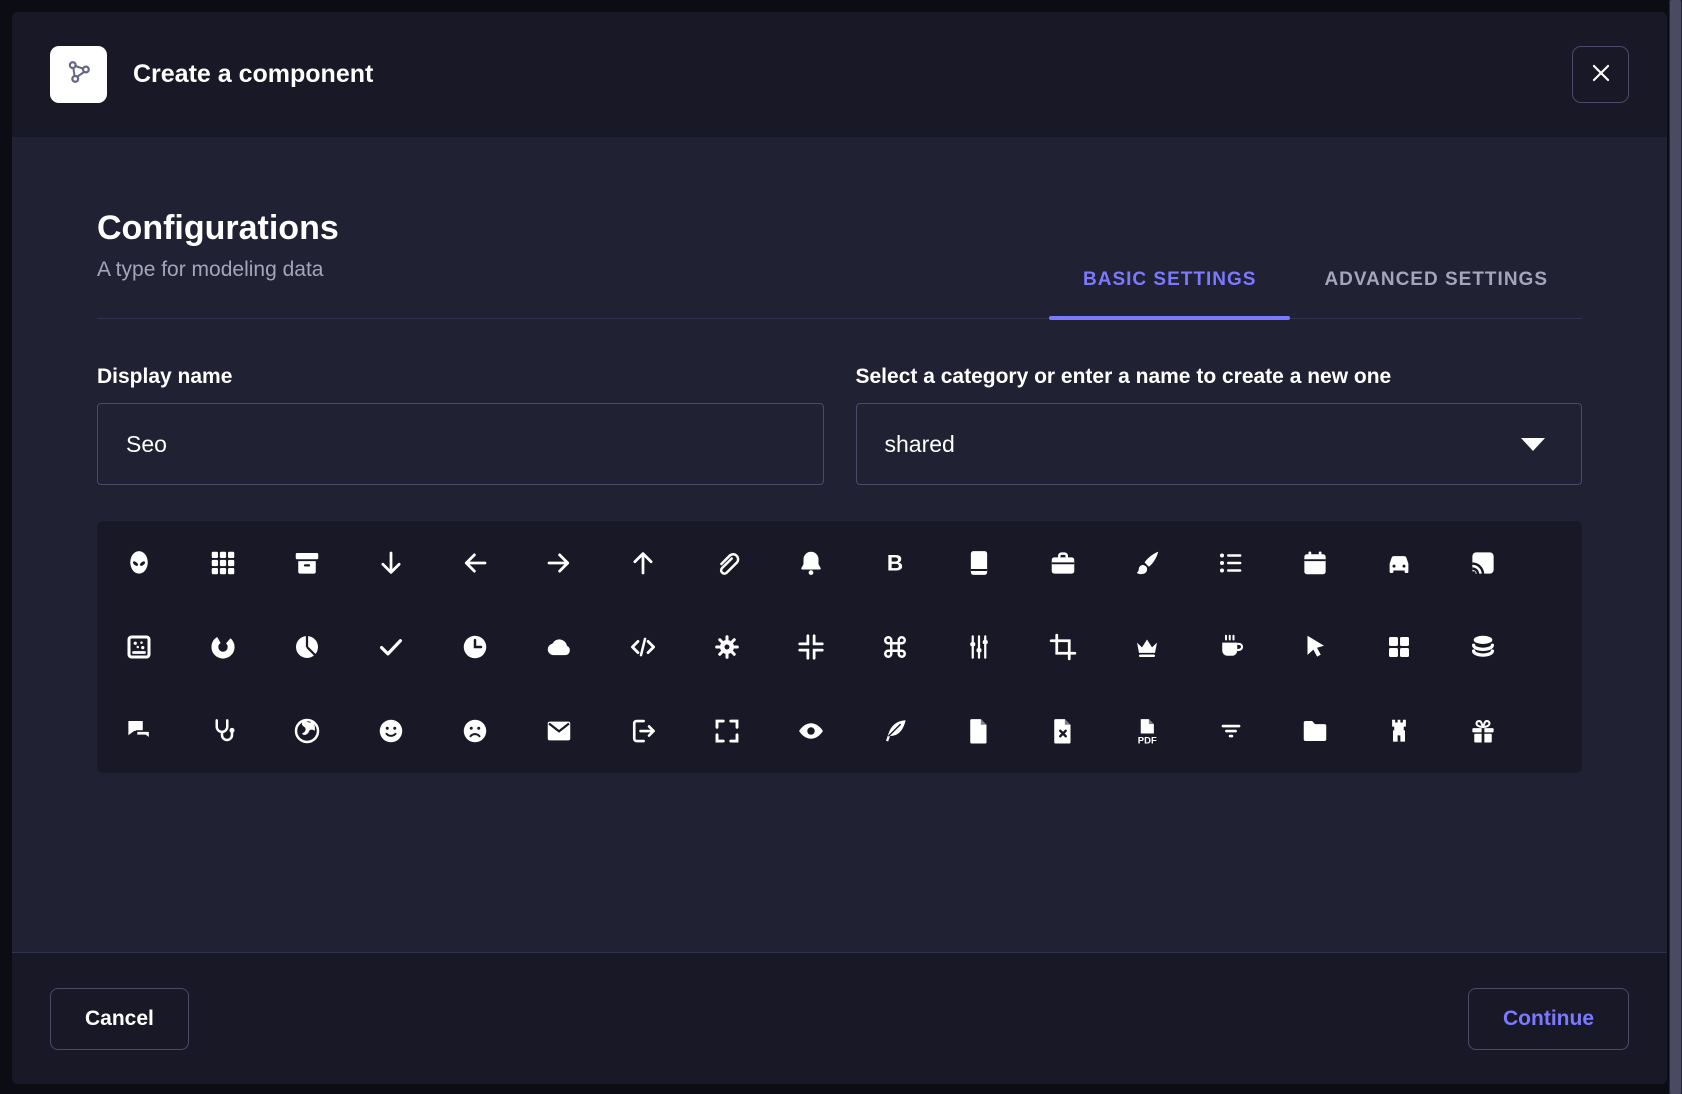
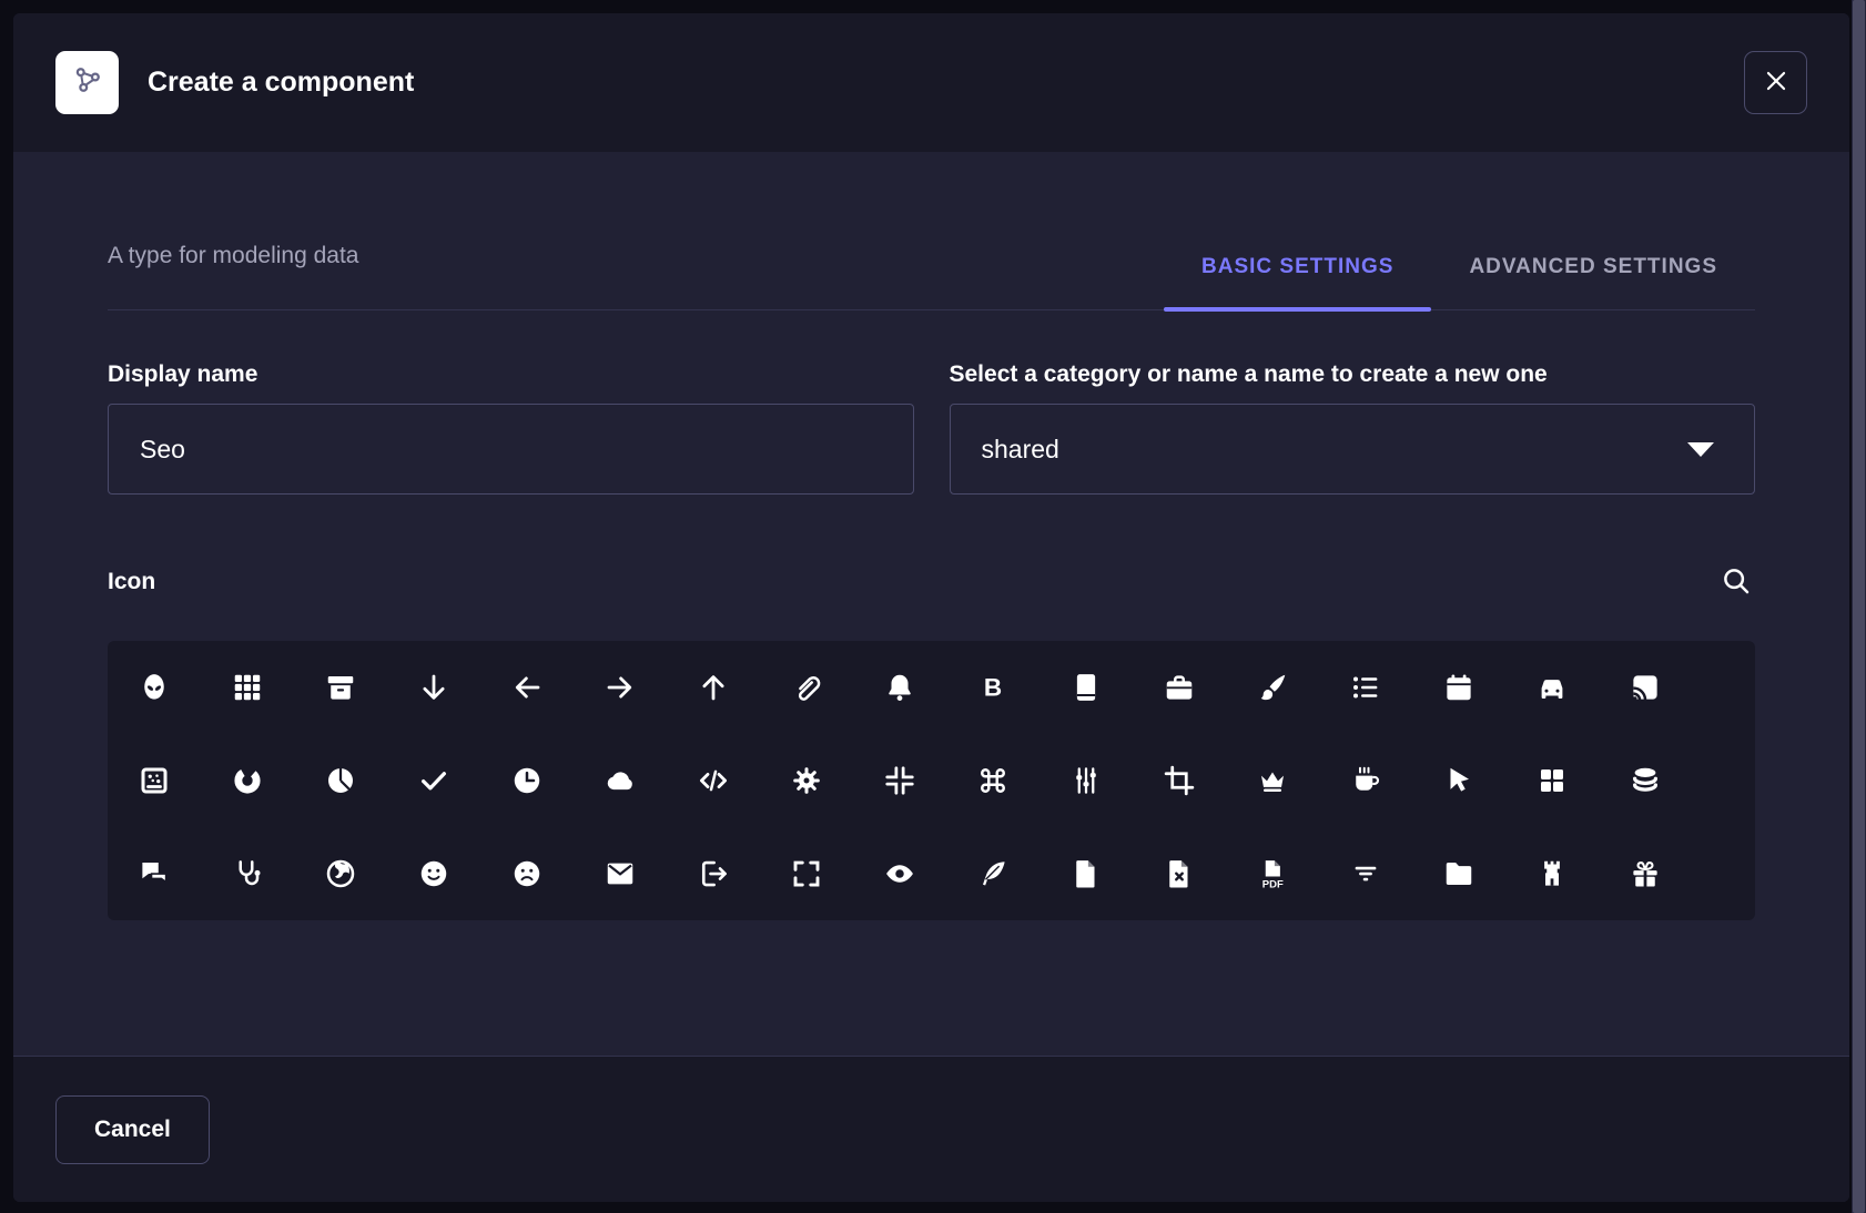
  Create a component
- Configurations
  A type for modeling data
  BASIC SETTINGS
  ADVANCED SETTINGS
  Display name
  Seo
- Select a category or enter a name to create a new one
+ Select a category or name a name to create a new one
  shared
+ Icon
  B
  PDF
  Cancel
- Continue
